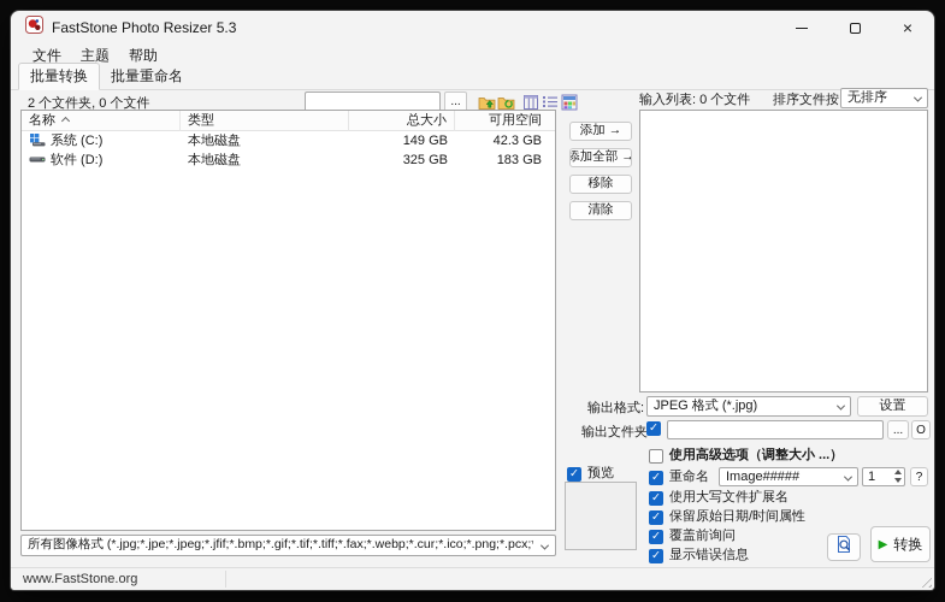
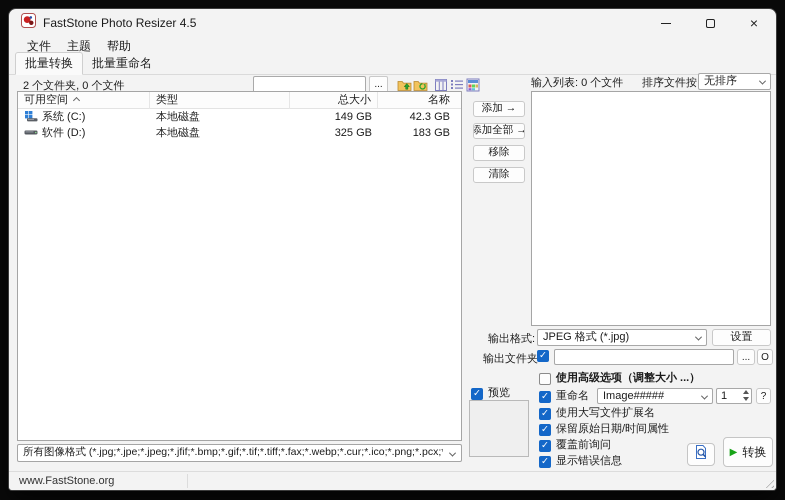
- FastStone Photo Resizer 5.3
+ FastStone Photo Resizer 4.5
  ×
  文件
  主题
  帮助
  批量转换
  批量重命名
  2 个文件夹, 0 个文件
  ...
- 名称
+ 可用空间
  类型
  总大小
- 可用空间
+ 名称
  系统 (C:)
  本地磁盘
  149 GB
  42.3 GB
  软件 (D:)
  本地磁盘
  325 GB
  183 GB
  添加 →
  添加全部 →
  移除
  清除
  输入列表: 0 个文件
  排序文件按
  无排序
  输出格式:
  JPEG 格式 (*.jpg)
  设置
  输出文件夹
  ✓
  ...
  O
  使用高级选项（调整大小 ...）
  ✓
  预览
  ✓
  重命名
  Image#####
  1
  ?
  ✓
  使用大写文件扩展名
  ✓
  保留原始日期/时间属性
  ✓
  覆盖前询问
  ✓
  显示错误信息
  ▶
  转换
  www.FastStone.org
